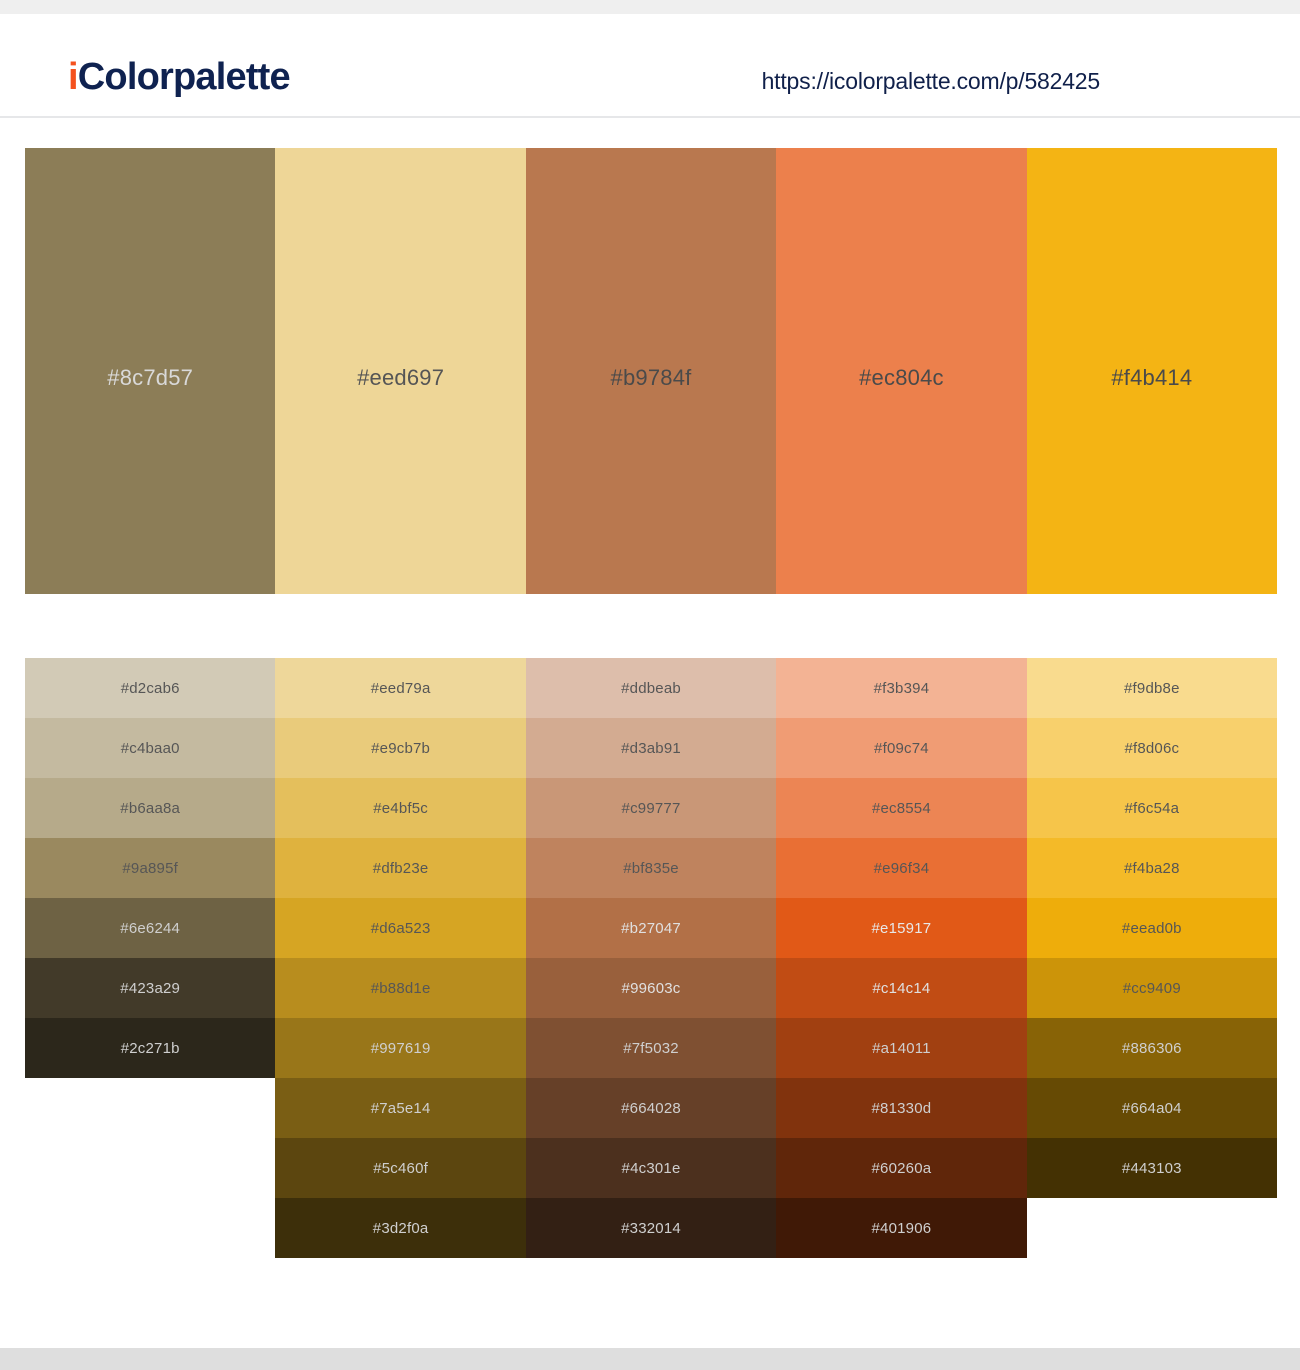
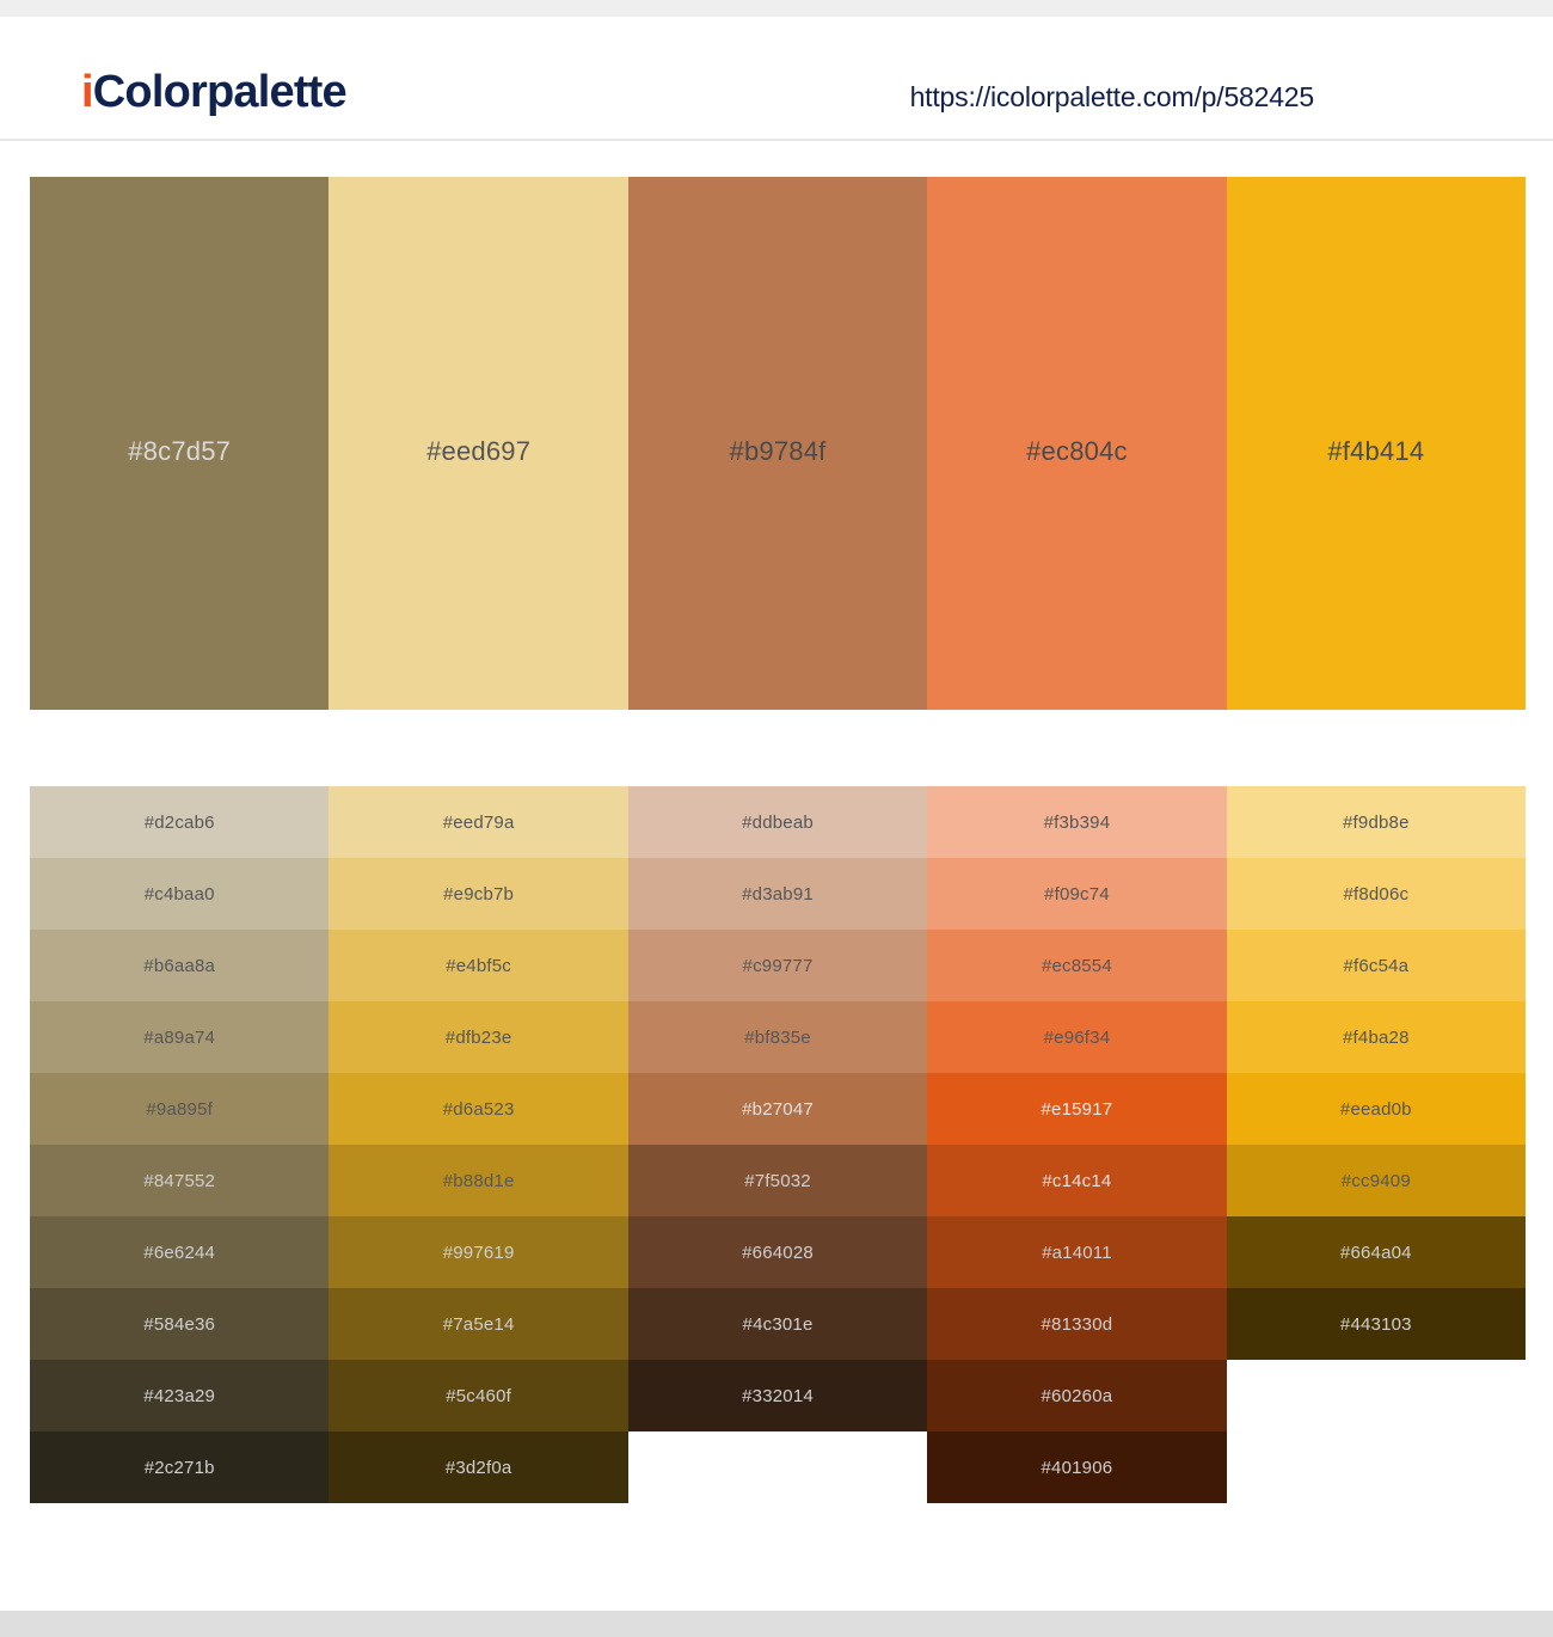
  iColorpalette
  https://icolorpalette.com/p/582425
  #8c7d57
  #eed697
  #b9784f
  #ec804c
  #f4b414
  #d2cab6
  #c4baa0
  #b6aa8a
+ #a89a74
  #9a895f
+ #847552
  #6e6244
+ #584e36
  #423a29
  #2c271b
  #eed79a
  #e9cb7b
  #e4bf5c
  #dfb23e
  #d6a523
  #b88d1e
  #997619
  #7a5e14
  #5c460f
  #3d2f0a
  #ddbeab
  #d3ab91
  #c99777
  #bf835e
  #b27047
- #99603c
  #7f5032
  #664028
  #4c301e
  #332014
  #f3b394
  #f09c74
  #ec8554
  #e96f34
  #e15917
  #c14c14
  #a14011
  #81330d
  #60260a
  #401906
  #f9db8e
  #f8d06c
  #f6c54a
  #f4ba28
  #eead0b
  #cc9409
- #886306
  #664a04
  #443103
